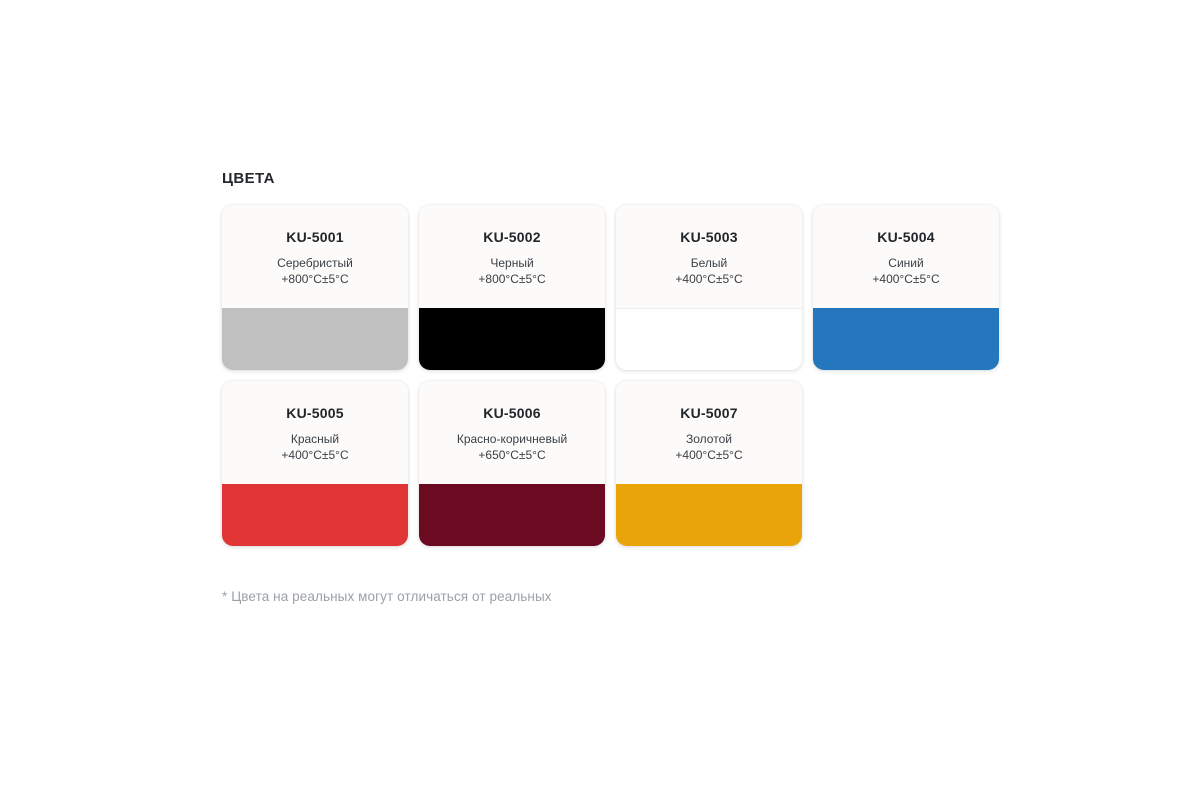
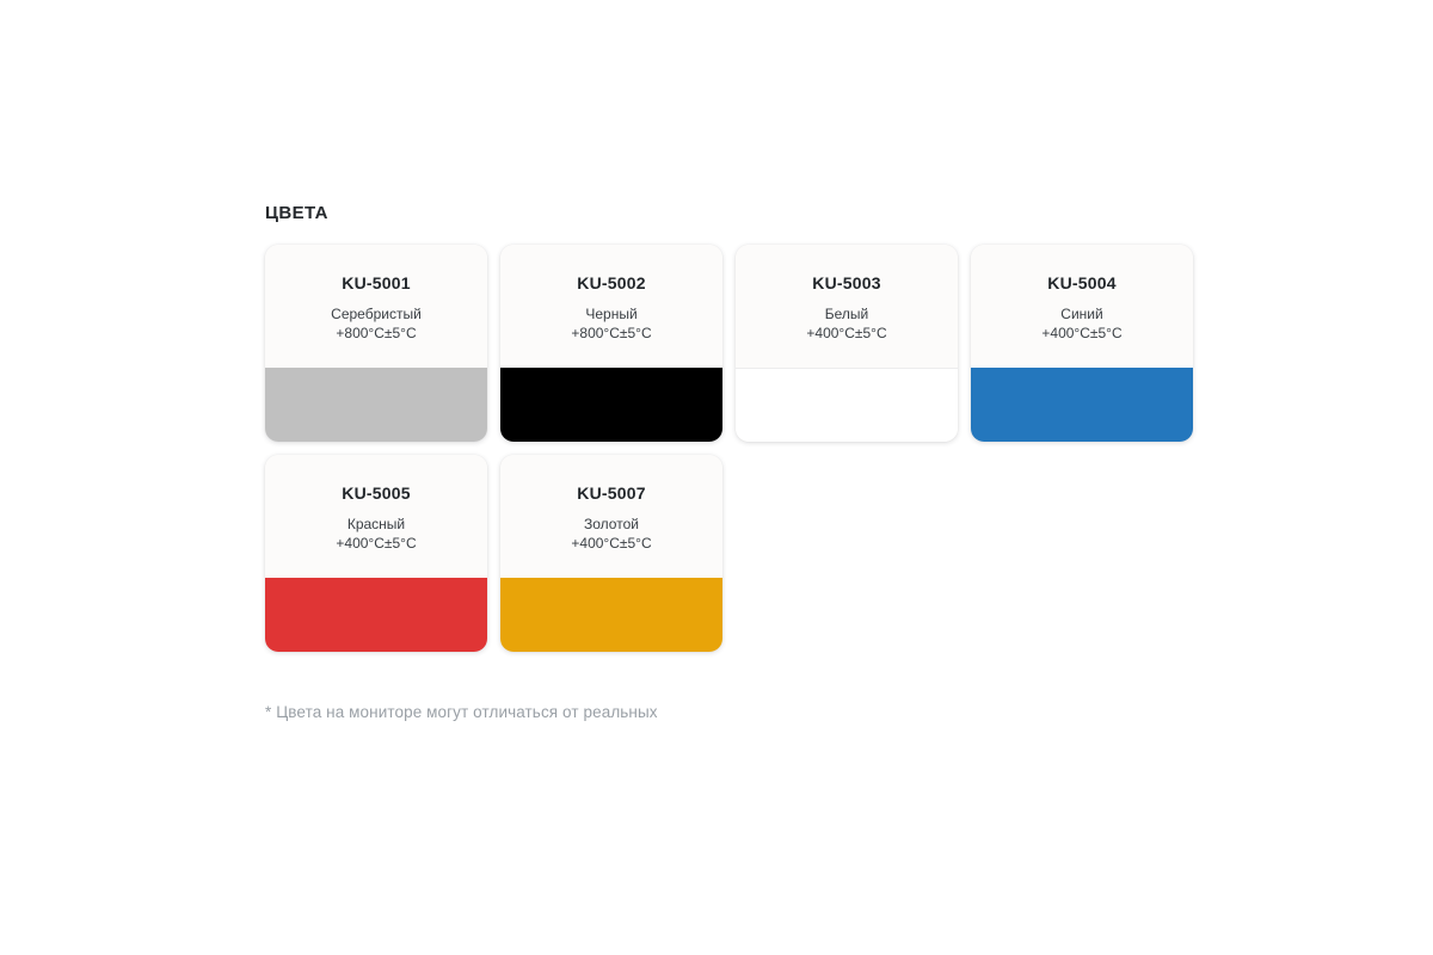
  ЦВЕТА
  KU-5001
  Серебристый
  +800°C±5°C
  KU-5002
  Черный
  +800°C±5°C
  KU-5003
  Белый
  +400°C±5°C
  KU-5004
  Синий
  +400°C±5°C
  KU-5005
  Красный
  +400°C±5°C
- KU-5006
- Красно-коричневый
- +650°C±5°C
  KU-5007
  Золотой
  +400°C±5°C
- * Цвета на реальных могут отличаться от реальных
+ * Цвета на мониторе могут отличаться от реальных
